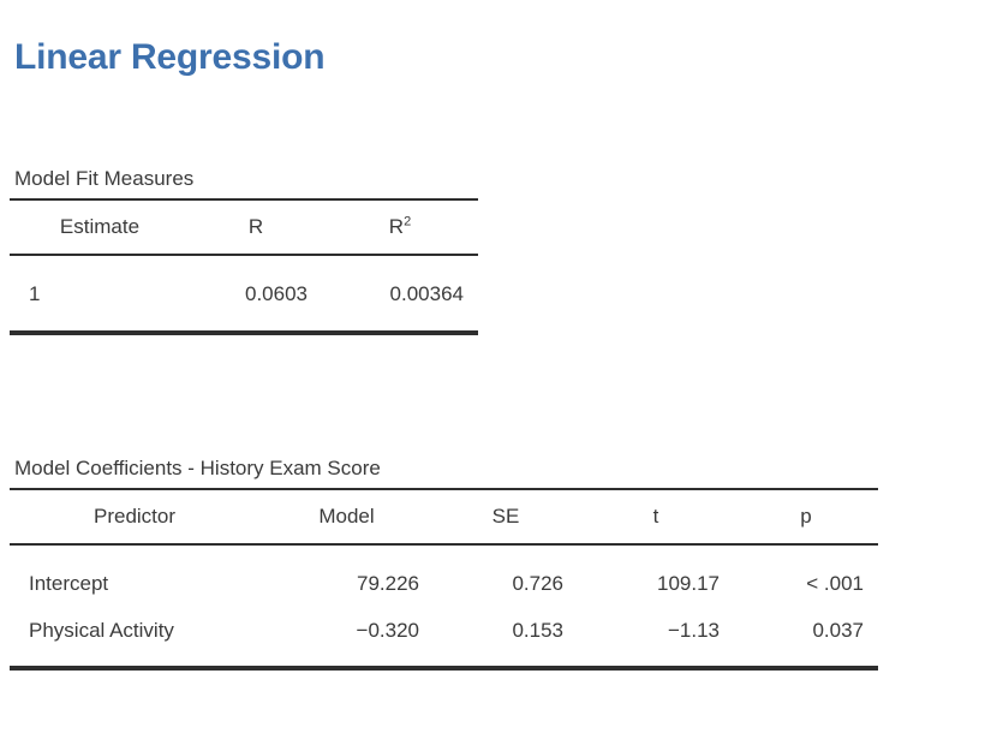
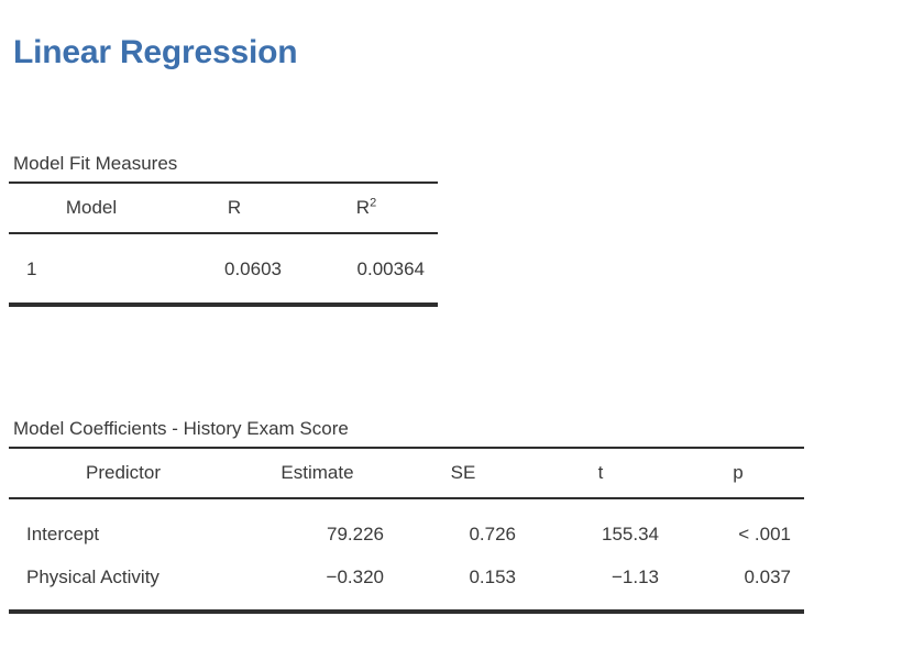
  Linear Regression
  Model Fit Measures
- Estimate	R	R2
+ Model	R	R2
  1	0.0603	0.00364
  Model Coefficients - History Exam Score
- Predictor	Model	SE	t	p
+ Predictor	Estimate	SE	t	p
- Intercept	79.226	0.726	109.17	< .001
+ Intercept	79.226	0.726	155.34	< .001
  Physical Activity	−0.320	0.153	−1.13	0.037
